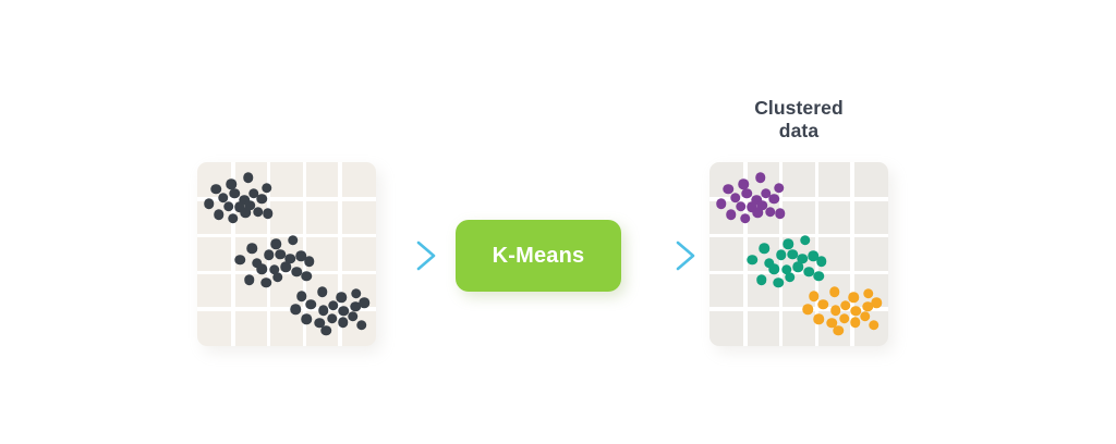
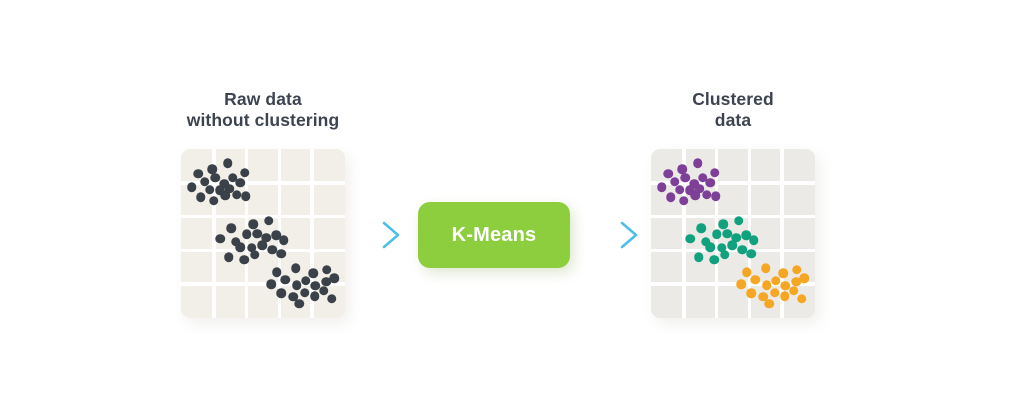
+ Raw data
+ without clustering
  K-Means
  Clustered
  data
